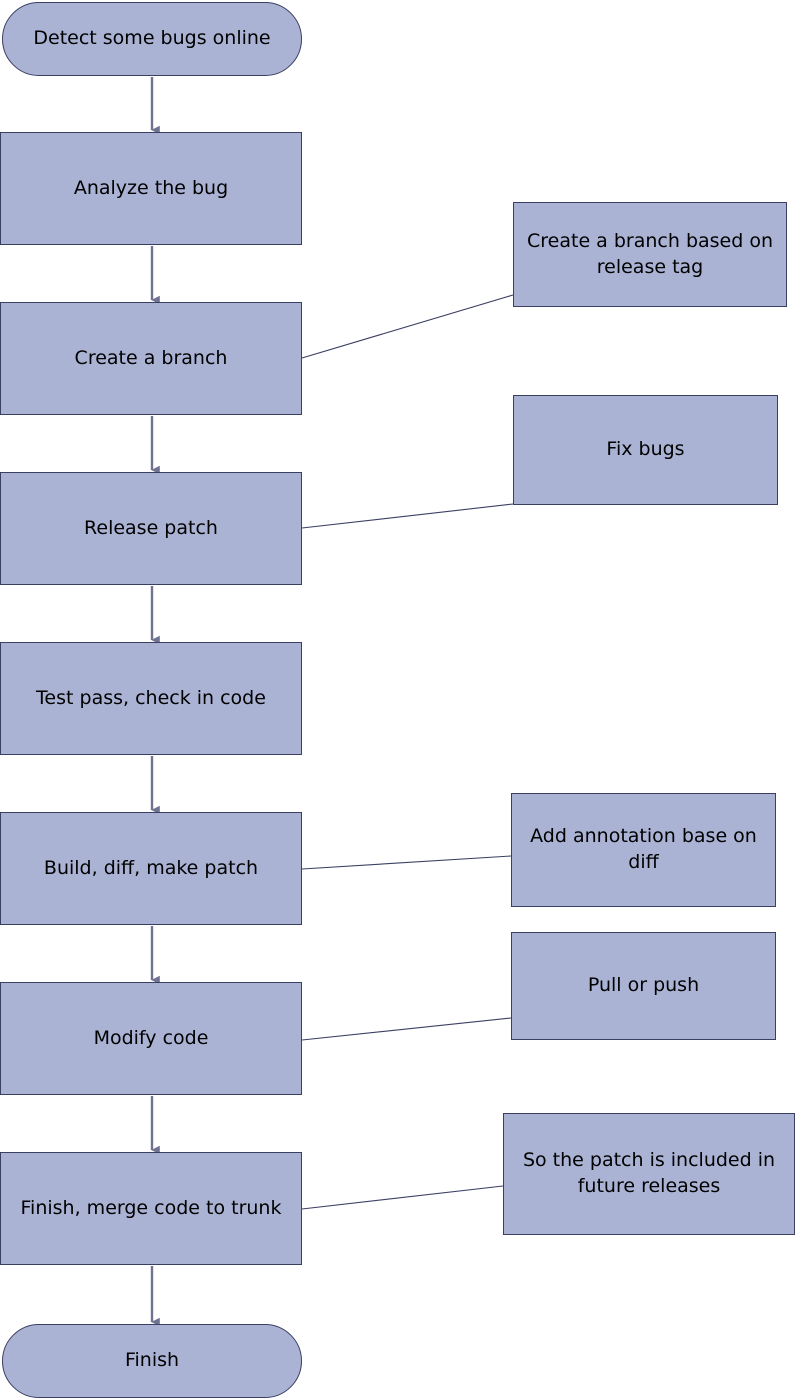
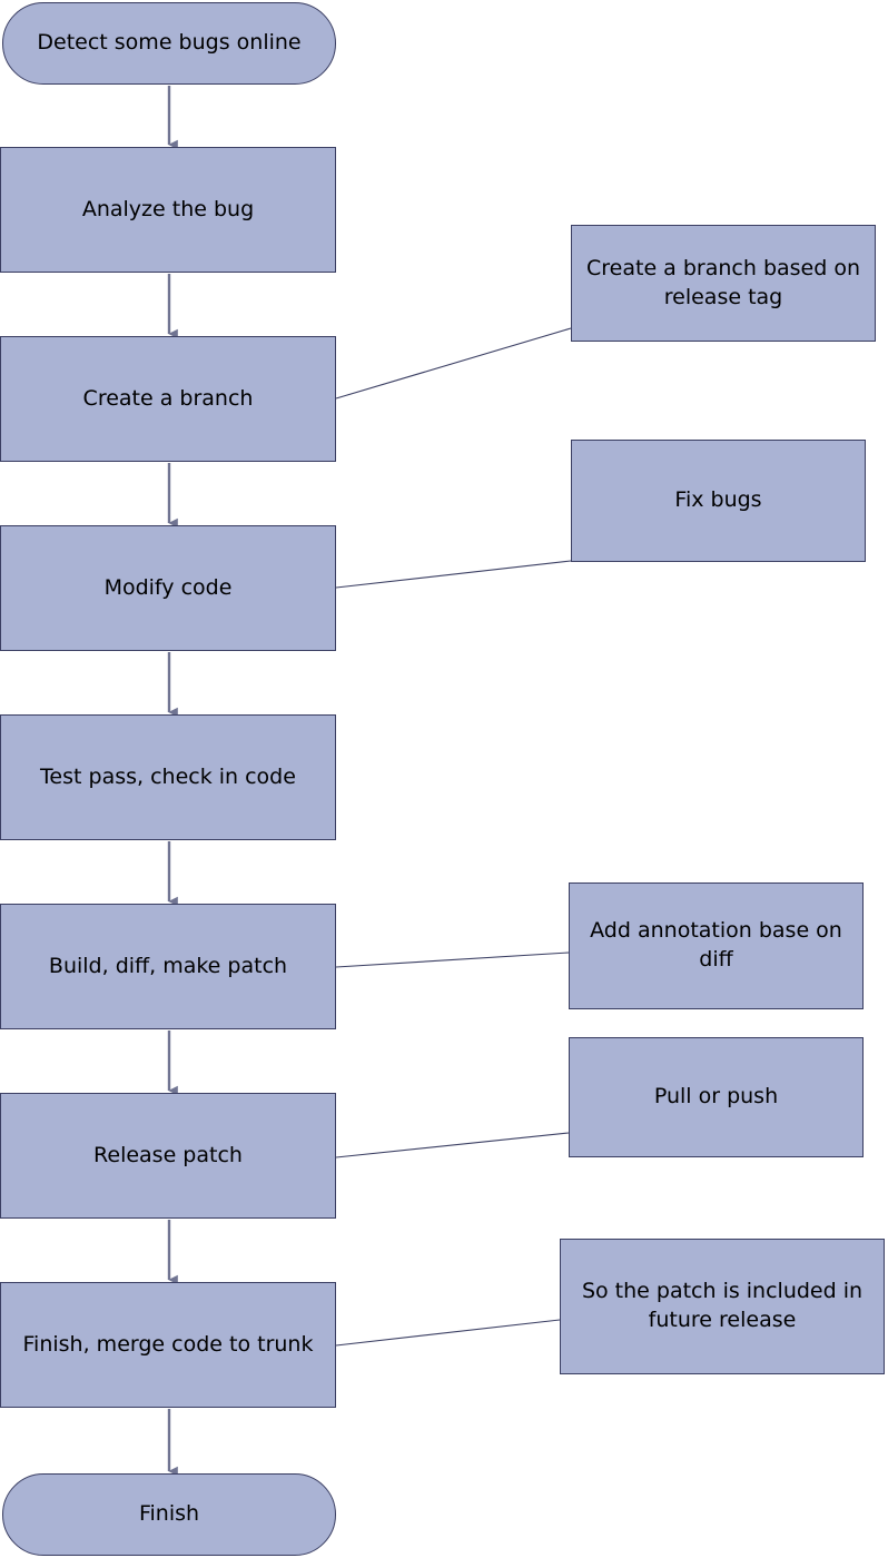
  Detect some bugs online
  Analyze the bug
  Create a branch
- Release patch
+ Modify code
  Test pass, check in code
  Build, diff, make patch
- Modify code
+ Release patch
  Finish, merge code to trunk
  Finish
  Create a branch based on release tag
  Fix bugs
  Add annotation base on diff
  Pull or push
- So the patch is included in future releases
+ So the patch is included in future release
